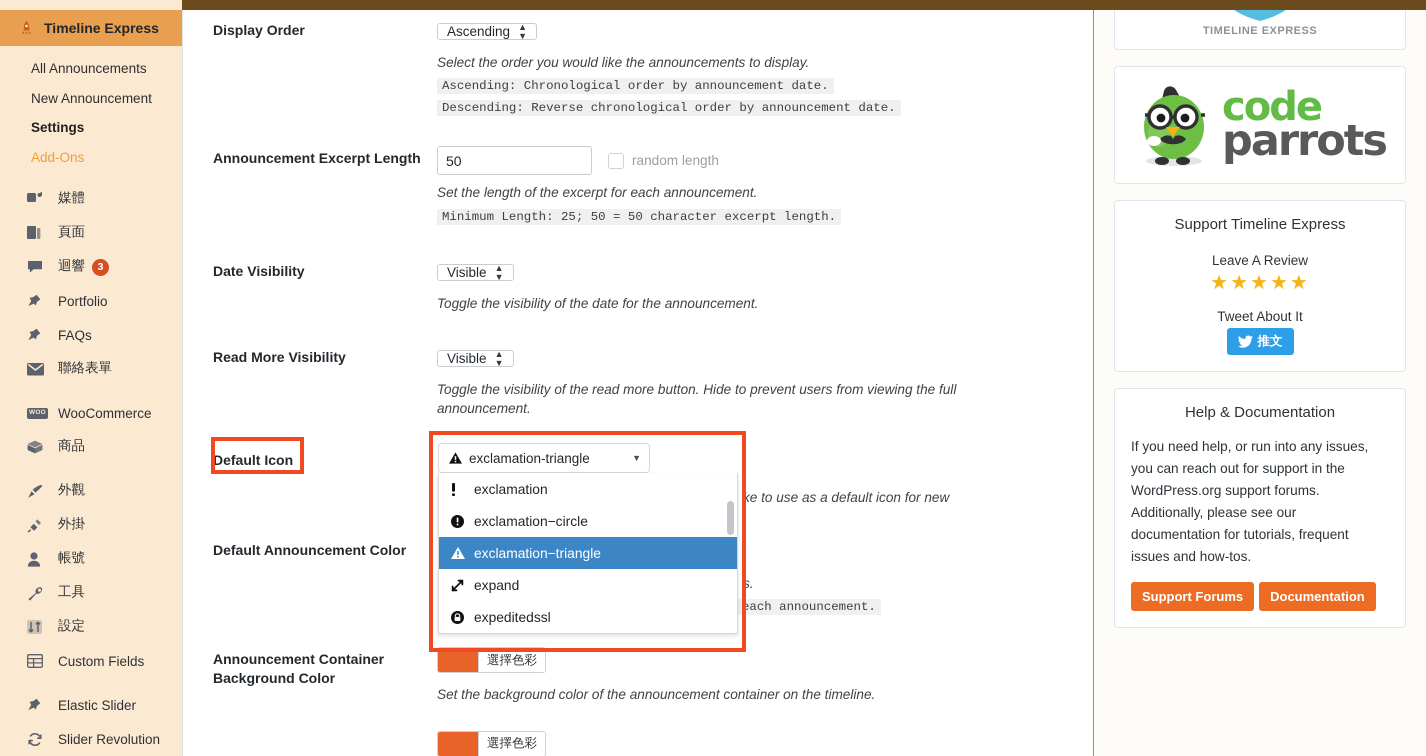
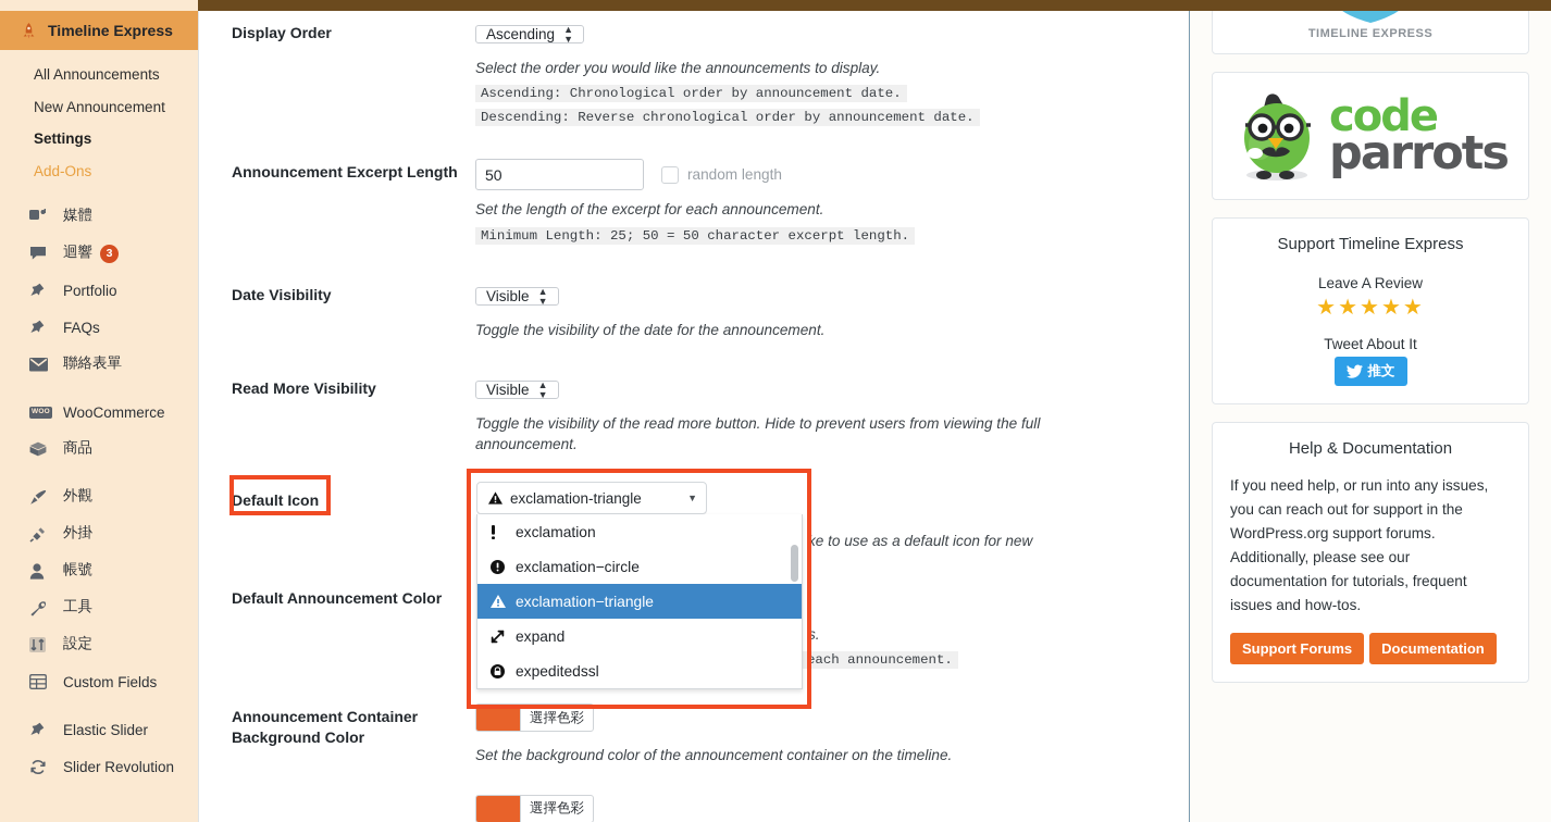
  Timeline Express
  All Announcements
  New Announcement
  Settings
  Add-Ons
  媒體
- 頁面
  迴響
  3
  Portfolio
  FAQs
  聯絡表單
  WooCommerce
  商品
  外觀
  外掛
  帳號
  工具
  設定
  Custom Fields
  Elastic Slider
  Slider Revolution
  Display Order
  Ascending
  ▲
  ▼
  Select the order you would like the announcements to display.
  Ascending: Chronological order by announcement date.
  Descending: Reverse chronological order by announcement date.
  Announcement Excerpt Length
  50
  random length
  Set the length of the excerpt for each announcement.
  Minimum Length: 25; 50 = 50 character excerpt length.
  Date Visibility
  Visible
  ▲
  ▼
  Toggle the visibility of the date for the announcement.
  Read More Visibility
  Visible
  ▲
  ▼
  Toggle the visibility of the read more button. Hide to prevent users from viewing the full announcement.
  Default Icon
  ke to use as a default icon for new
  Default Announcement Color
  s.
  each announcement.
  Announcement Container Background Color
  選擇色彩
  Set the background color of the announcement container on the timeline.
  選擇色彩
  exclamation-triangle
  ▼
  exclamation
  exclamation−circle
  exclamation−triangle
  expand
  expeditedssl
  TIMELINE EXPRESS
  code
  parrots
  Support Timeline Express
  Leave A Review
  ★★★★★
  Tweet About It
  推文
  Help & Documentation
  If you need help, or run into any issues, you can reach out for support in the WordPress.org support forums. Additionally, please see our documentation for tutorials, frequent issues and how-tos.
  Support Forums
  Documentation
